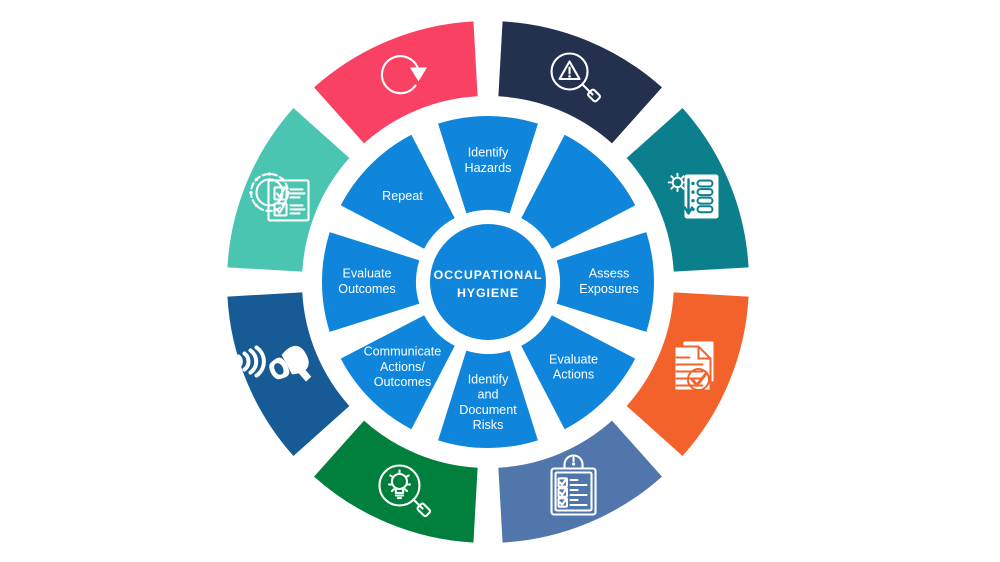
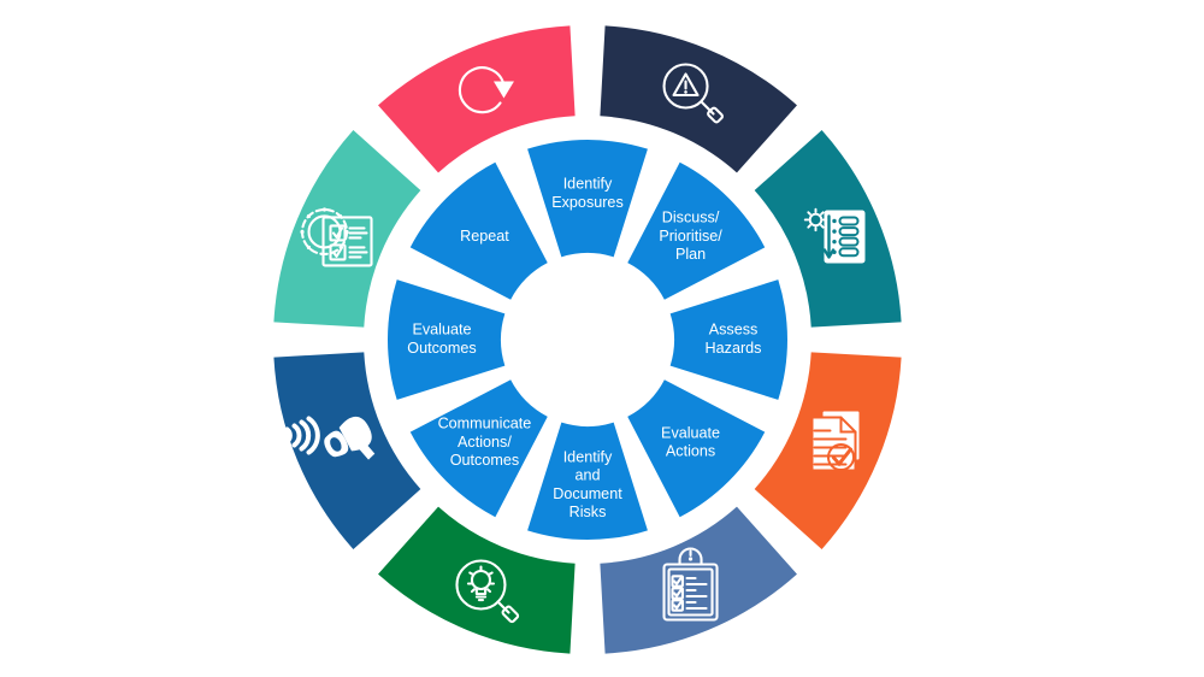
  Identify
- Hazards
+ Exposures
+ Discuss/
+ Prioritise/
+ Plan
  Assess
- Exposures
+ Hazards
  Evaluate
  Actions
  Identify
  and
  Document
  Risks
  Communicate
  Actions/
  Outcomes
  Evaluate
  Outcomes
  Repeat
- OCCUPATIONAL
- HYGIENE
